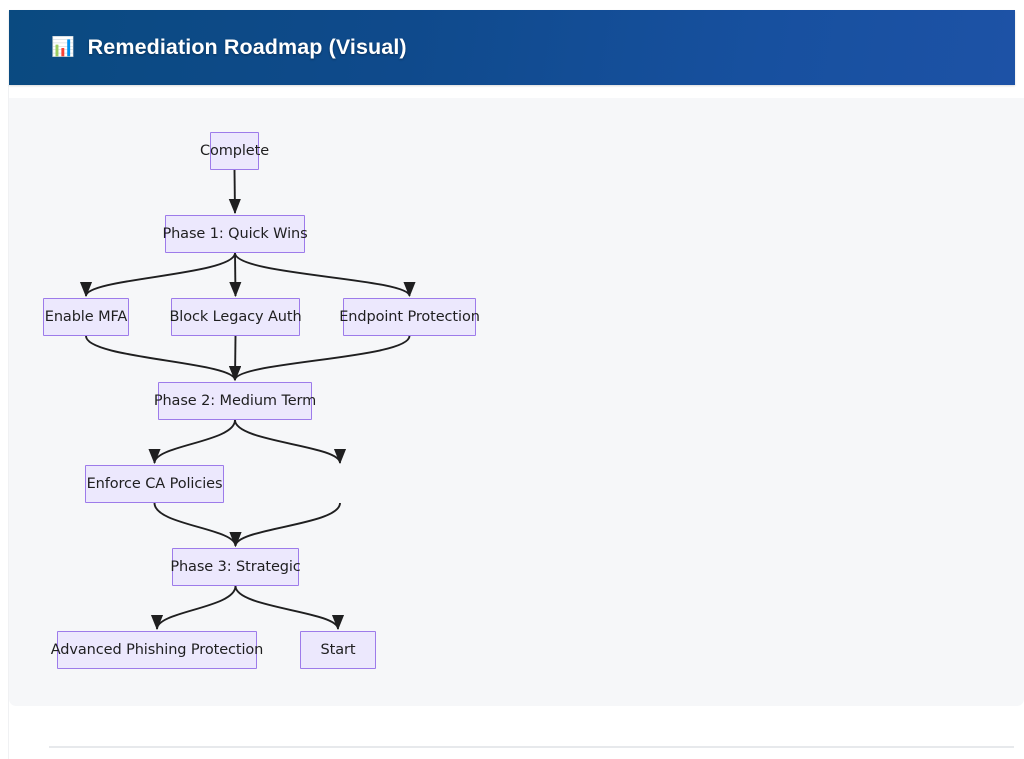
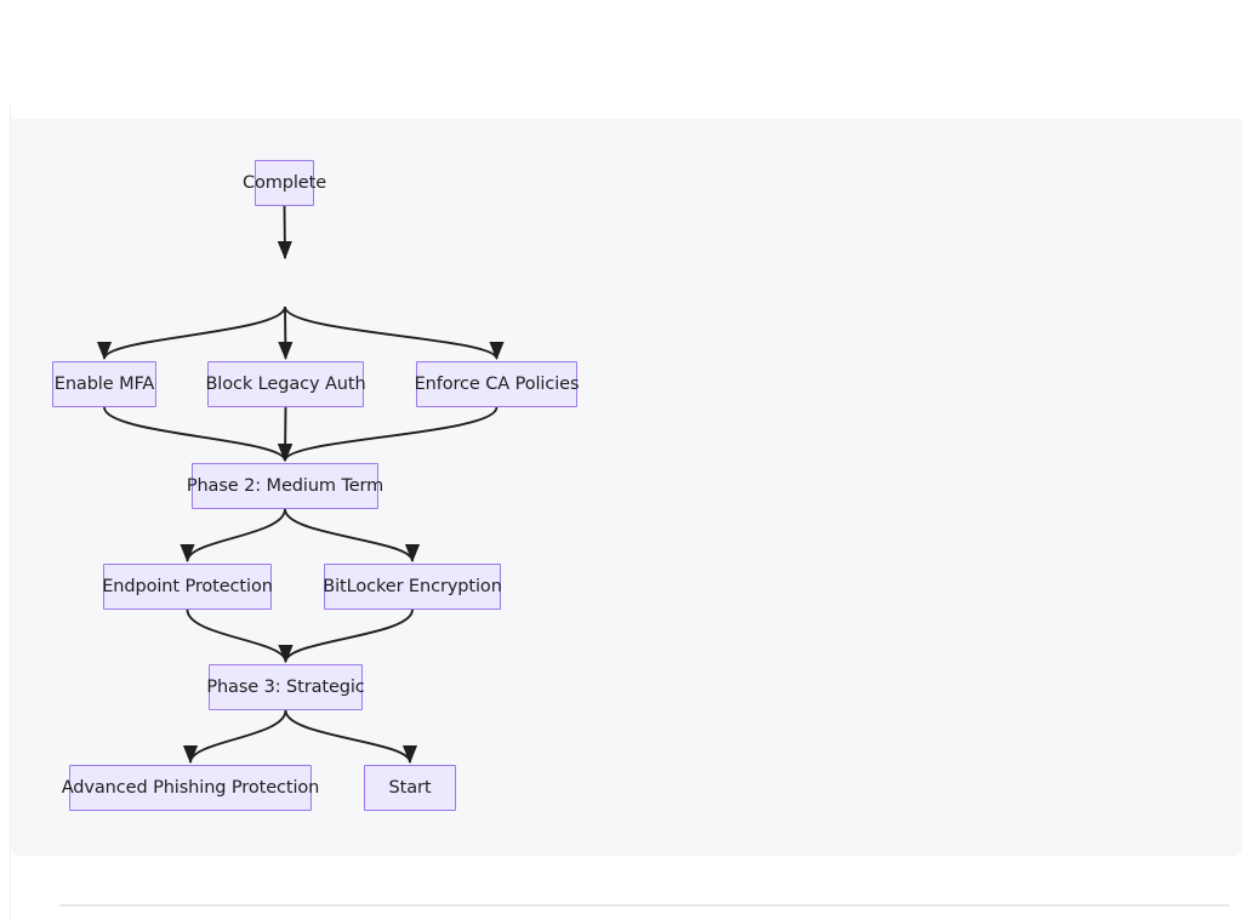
- 📊
- Remediation Roadmap (Visual)
  Complete
- Phase 1: Quick Wins
  Enable MFA
  Block Legacy Auth
- Endpoint Protection
+ Enforce CA Policies
  Phase 2: Medium Term
- Enforce CA Policies
+ Endpoint Protection
+ BitLocker Encryption
  Phase 3: Strategic
  Advanced Phishing Protection
  Start
